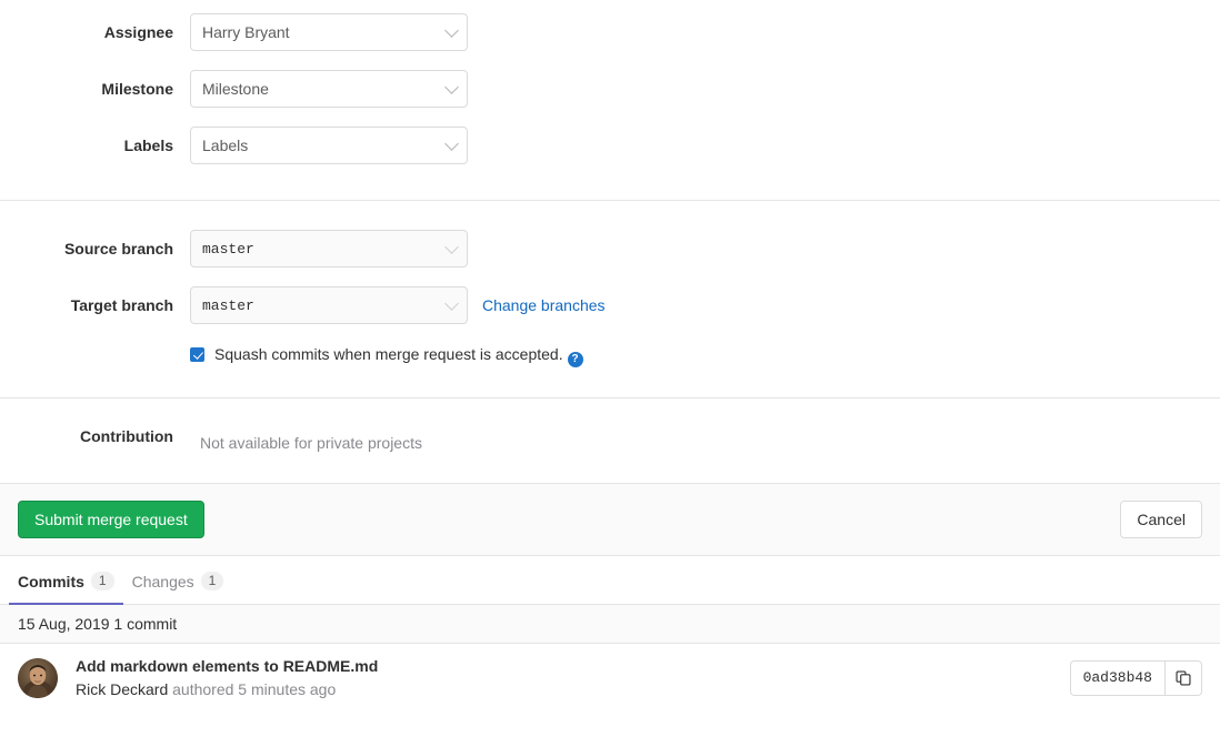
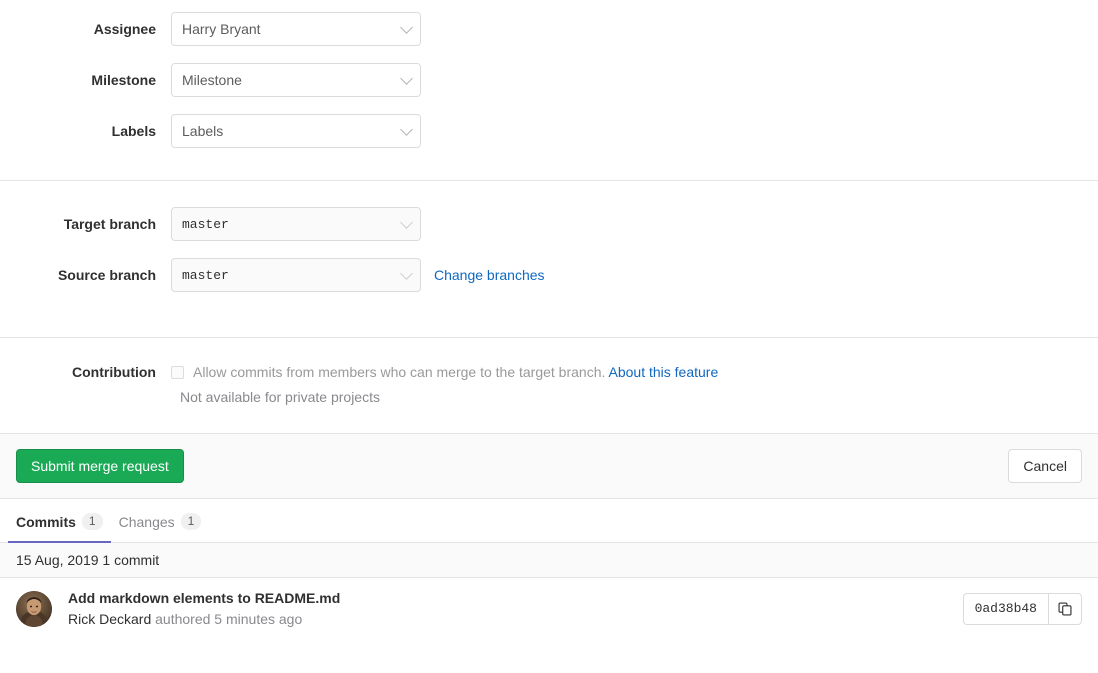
  Assignee
  Harry Bryant
  Milestone
  Milestone
  Labels
  Labels
- Source branch
+ Target branch
  master
- Target branch
+ Source branch
  master
  Change branches
- Squash commits when merge request is accepted. ?
  Contribution
+ Allow commits from members who can merge to the target branch. About this feature
  Not available for private projects
  Submit merge request
  Cancel
  Commits
  1
  Changes
  1
  15 Aug, 2019 1 commit
  Add markdown elements to README.md
  Rick Deckard authored 5 minutes ago
  0ad38b48
